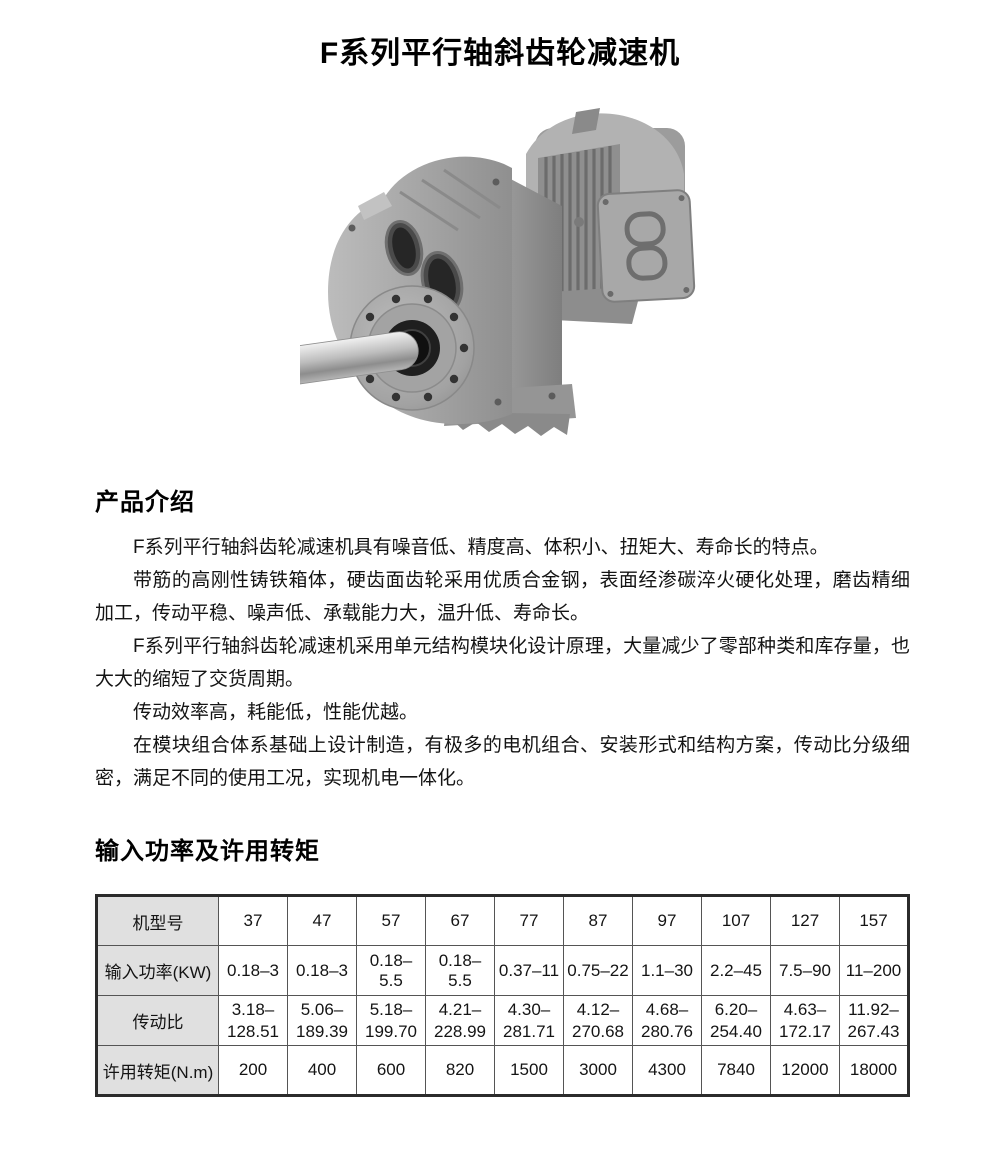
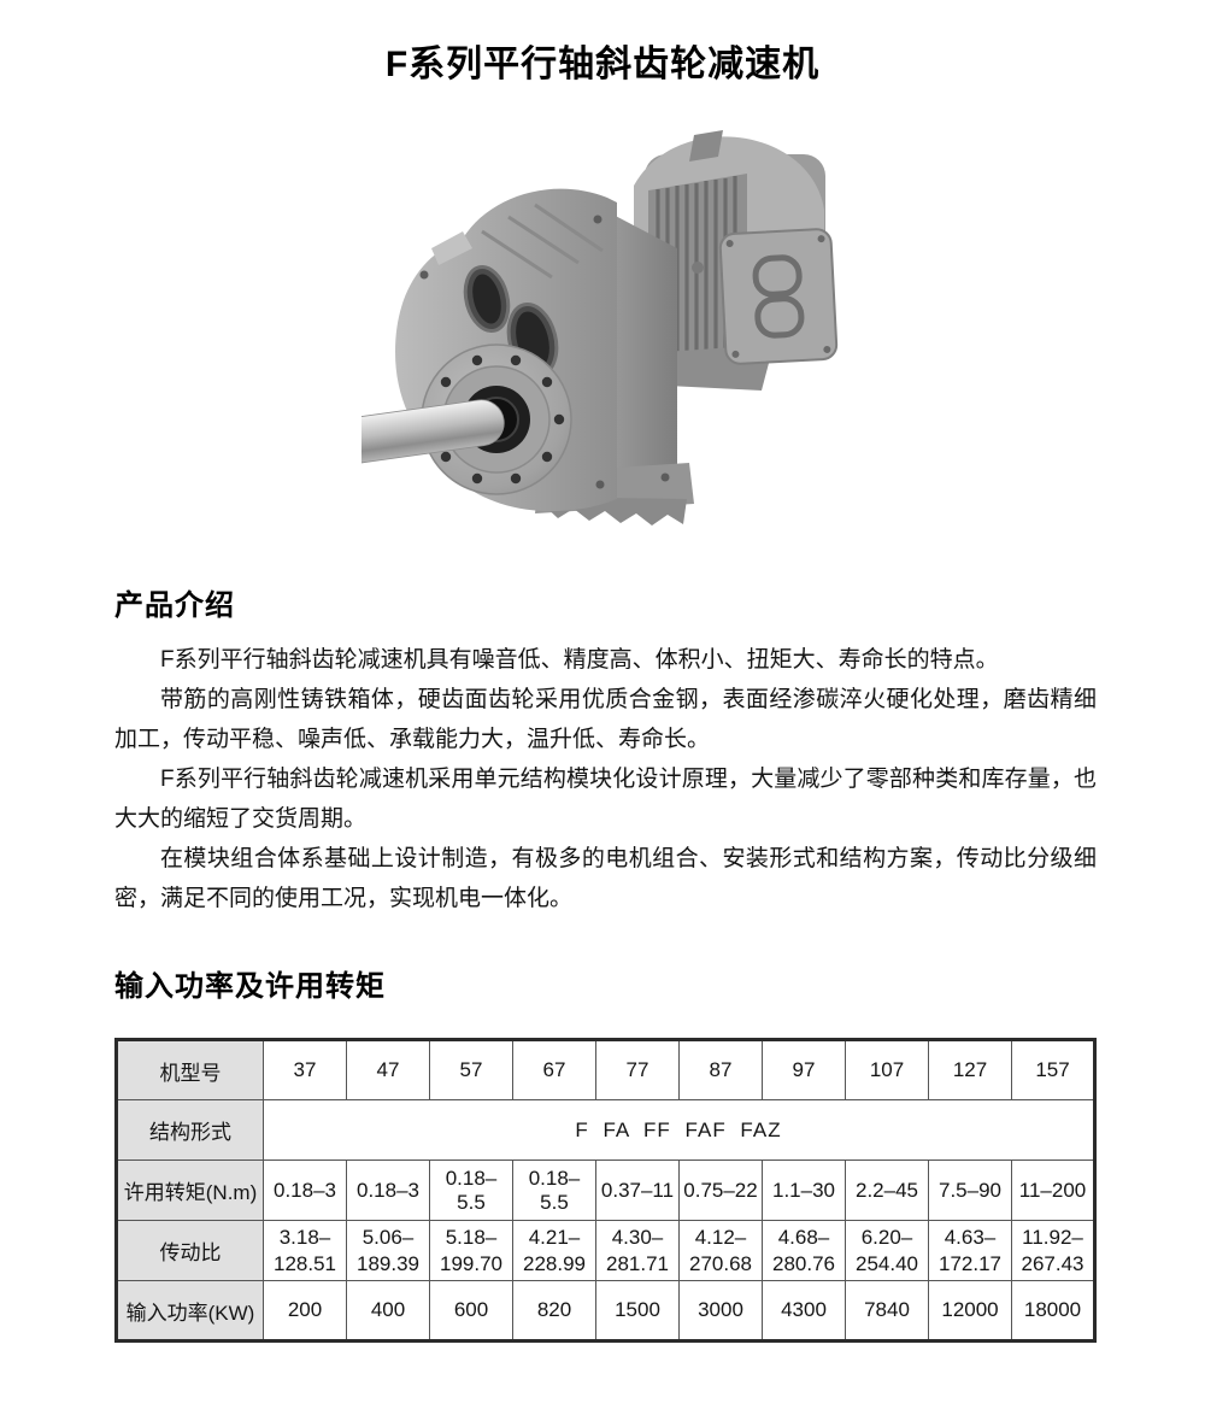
  F系列平行轴斜齿轮减速机
  产品介绍
  F系列平行轴斜齿轮减速机具有噪音低、精度高、体积小、扭矩大、寿命长的特点。
  带筋的高刚性铸铁箱体，硬齿面齿轮采用优质合金钢，表面经渗碳淬火硬化处理，磨齿精细加工，传动平稳、噪声低、承载能力大，温升低、寿命长。
  F系列平行轴斜齿轮减速机采用单元结构模块化设计原理，大量减少了零部种类和库存量，也大大的缩短了交货周期。
- 传动效率高，耗能低，性能优越。
  在模块组合体系基础上设计制造，有极多的电机组合、安装形式和结构方案，传动比分级细密，满足不同的使用工况，实现机电一体化。
  输入功率及许用转矩
  机型号	37	47	57	67	77	87	97	107	127	157
+ 结构形式	F FA FF FAF FAZ
- 输入功率(KW)	0.18–3	0.18–3	0.18–5.5	0.18–5.5	0.37–11	0.75–22	1.1–30	2.2–45	7.5–90	11–200
+ 许用转矩(N.m)	0.18–3	0.18–3	0.18–5.5	0.18–5.5	0.37–11	0.75–22	1.1–30	2.2–45	7.5–90	11–200
  传动比	3.18– 128.51	5.06– 189.39	5.18– 199.70	4.21– 228.99	4.30– 281.71	4.12– 270.68	4.68– 280.76	6.20– 254.40	4.63– 172.17	11.92– 267.43
- 许用转矩(N.m)	200	400	600	820	1500	3000	4300	7840	12000	18000
+ 输入功率(KW)	200	400	600	820	1500	3000	4300	7840	12000	18000
